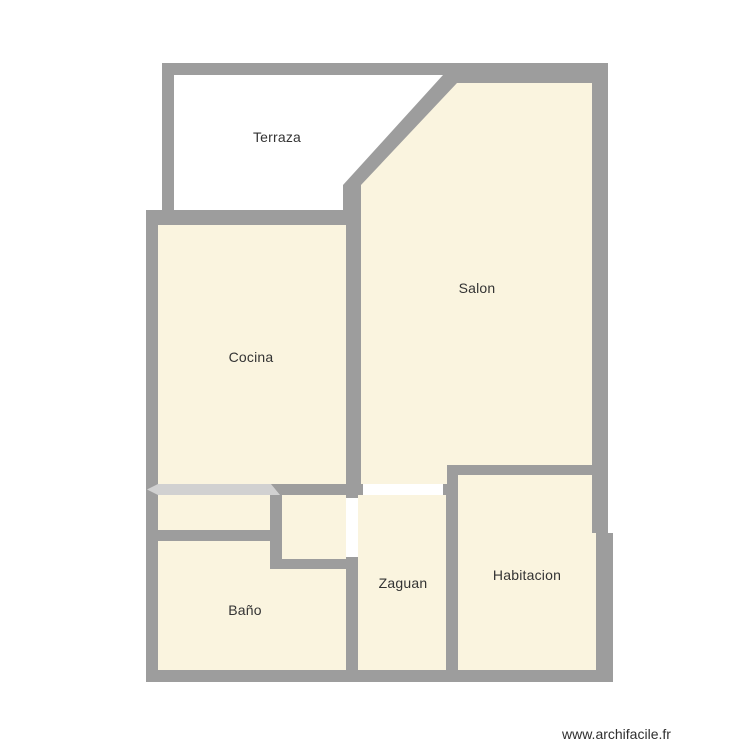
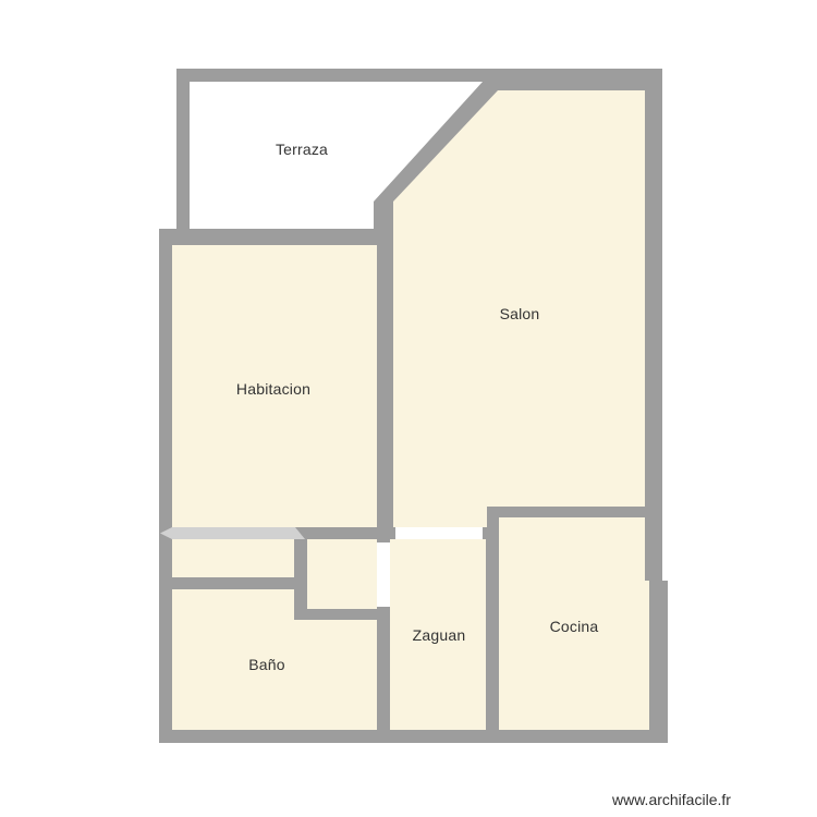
  Terraza
  Salon
- Cocina
+ Habitacion
  Zaguan
  Baño
- Habitacion
+ Cocina
  www.archifacile.fr
